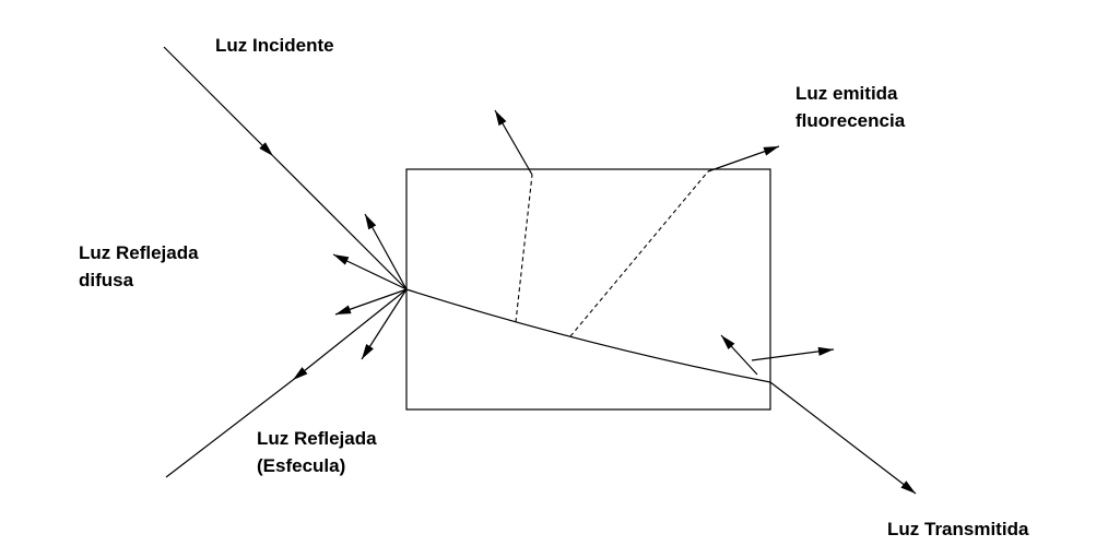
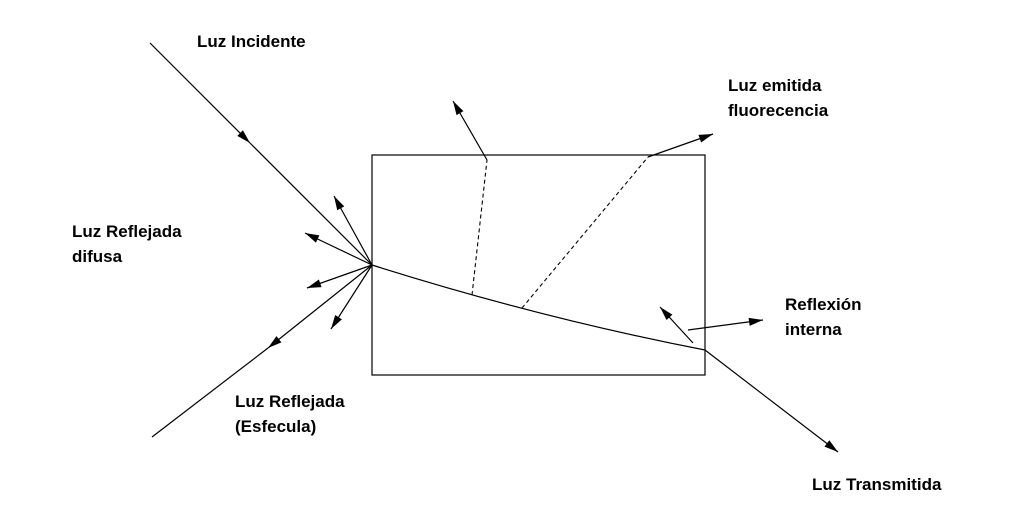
  Luz Incidente
  Luz Reflejada
  difusa
  Luz Reflejada
  (Esfecula)
  Luz emitida
  fluorecencia
+ Reflexión
+ interna
  Luz Transmitida
